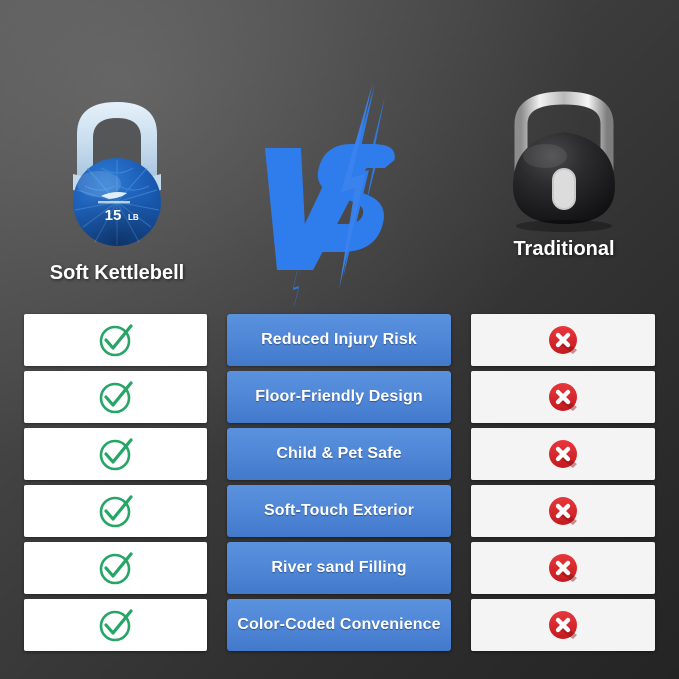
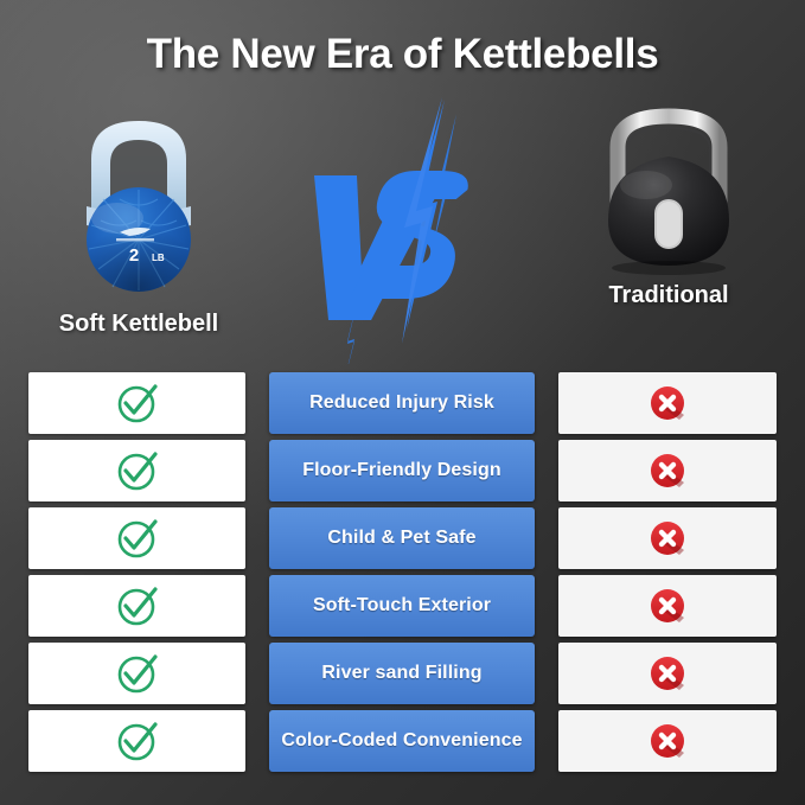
+ The New Era of Kettlebells
- 15
+ 2
  LB
  Soft Kettlebell
  Traditional
  Reduced Injury Risk
  Floor-Friendly Design
  Child & Pet Safe
  Soft-Touch Exterior
  River sand Filling
  Color-Coded Convenience
